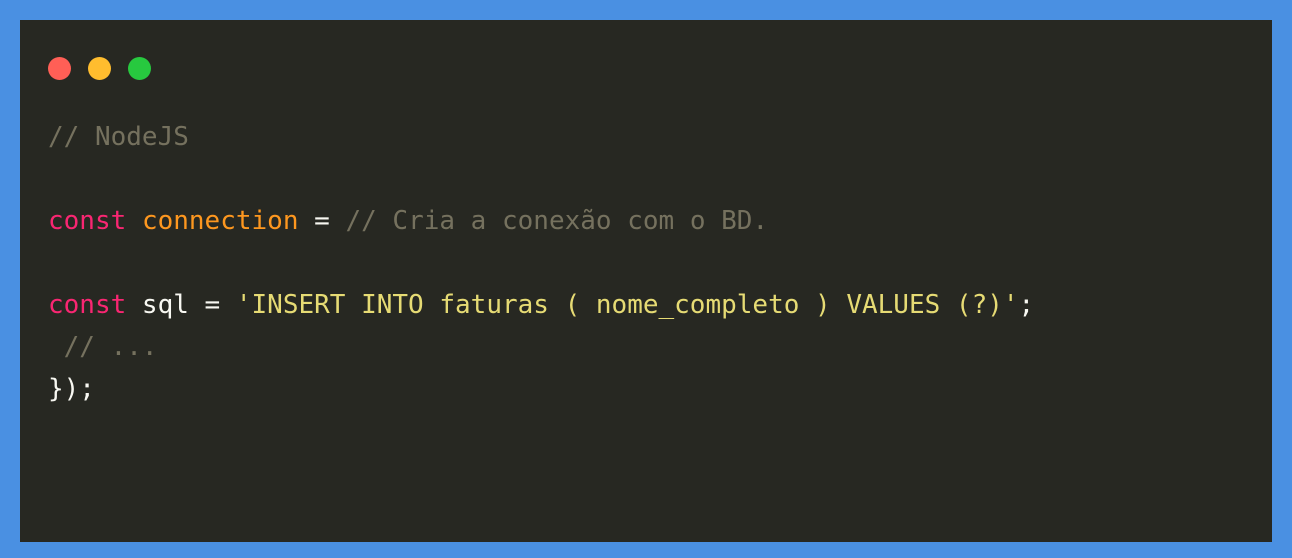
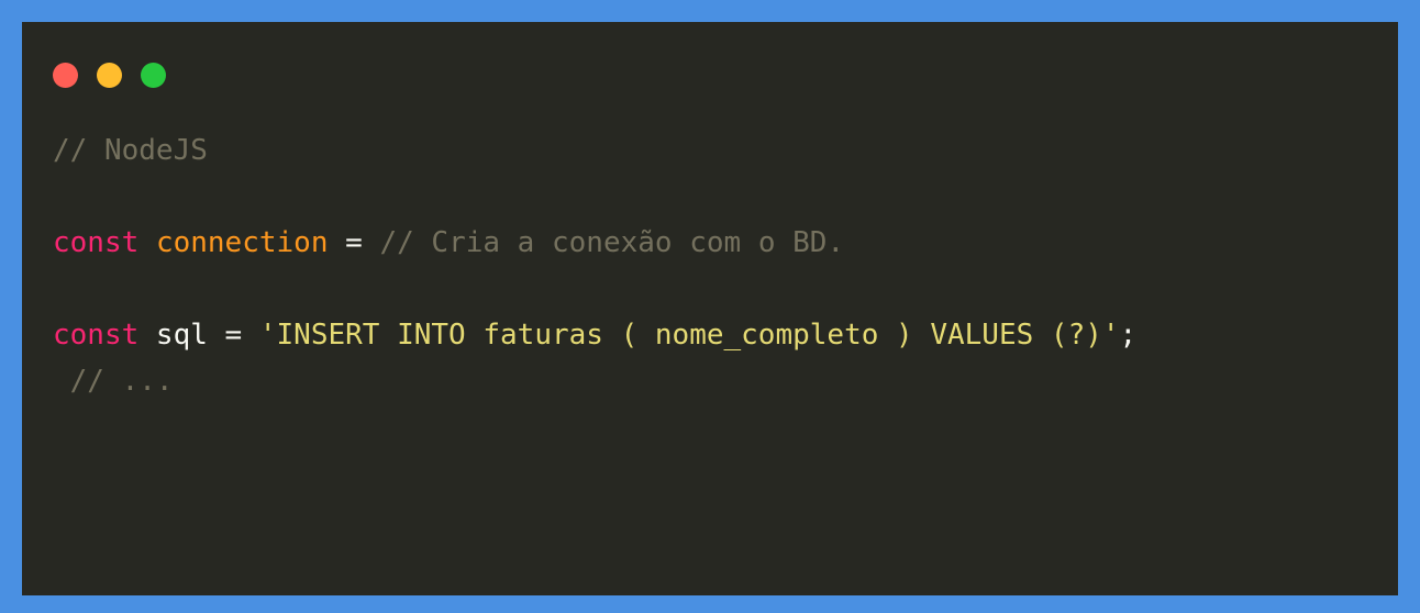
  // NodeJS
  const connection = // Cria a conexão com o BD.
  const sql = 'INSERT INTO faturas ( nome_completo ) VALUES (?)';
  // ...
- });
